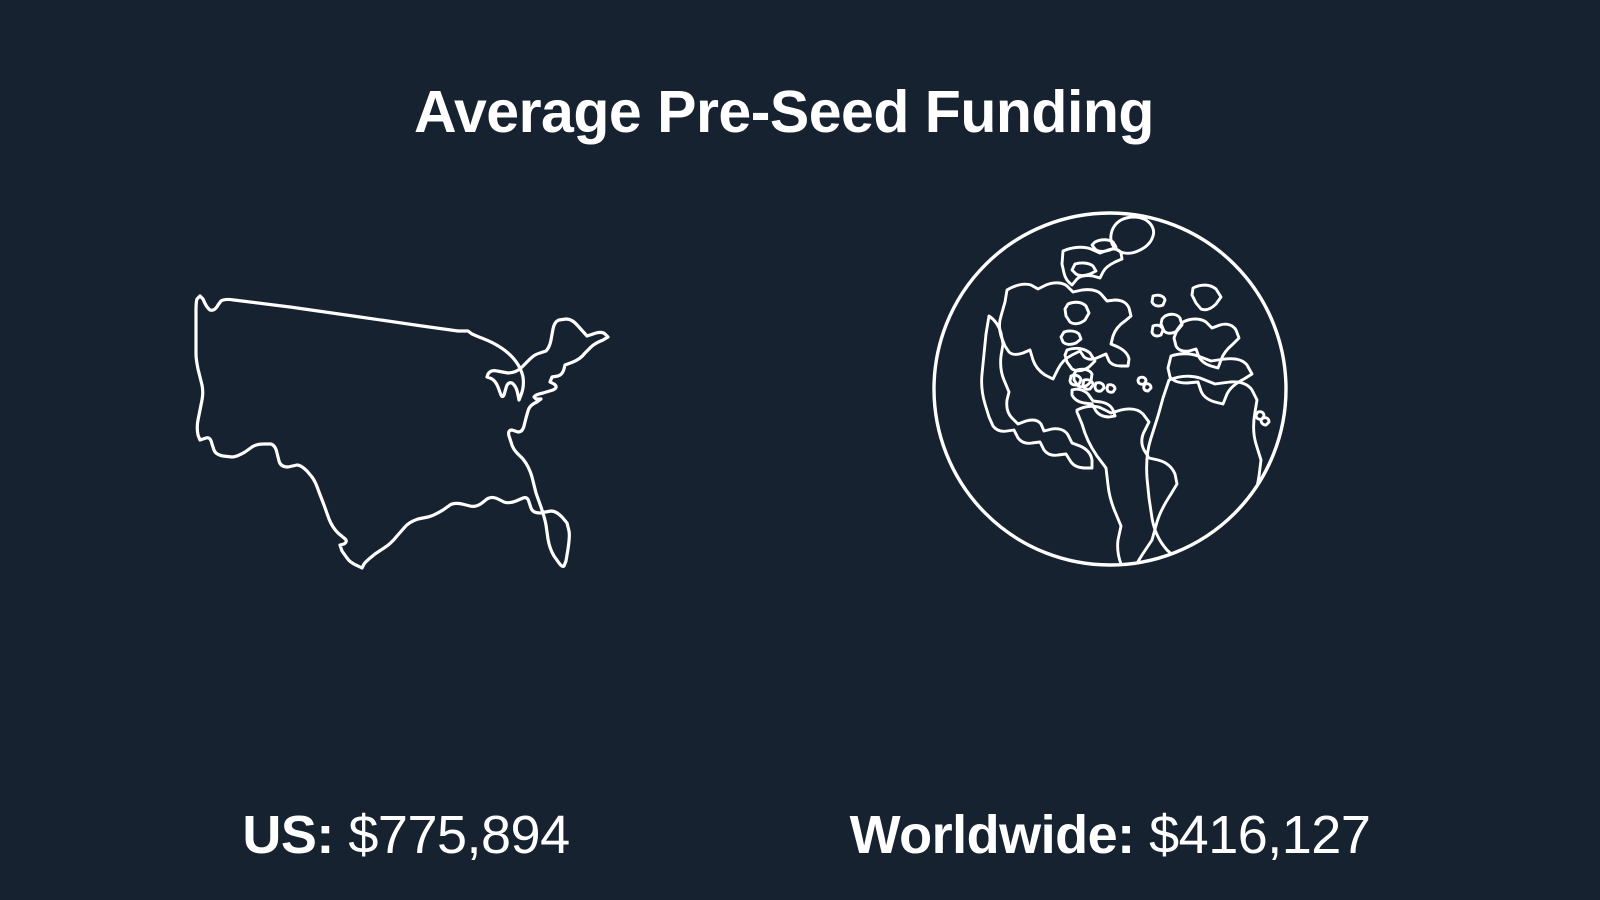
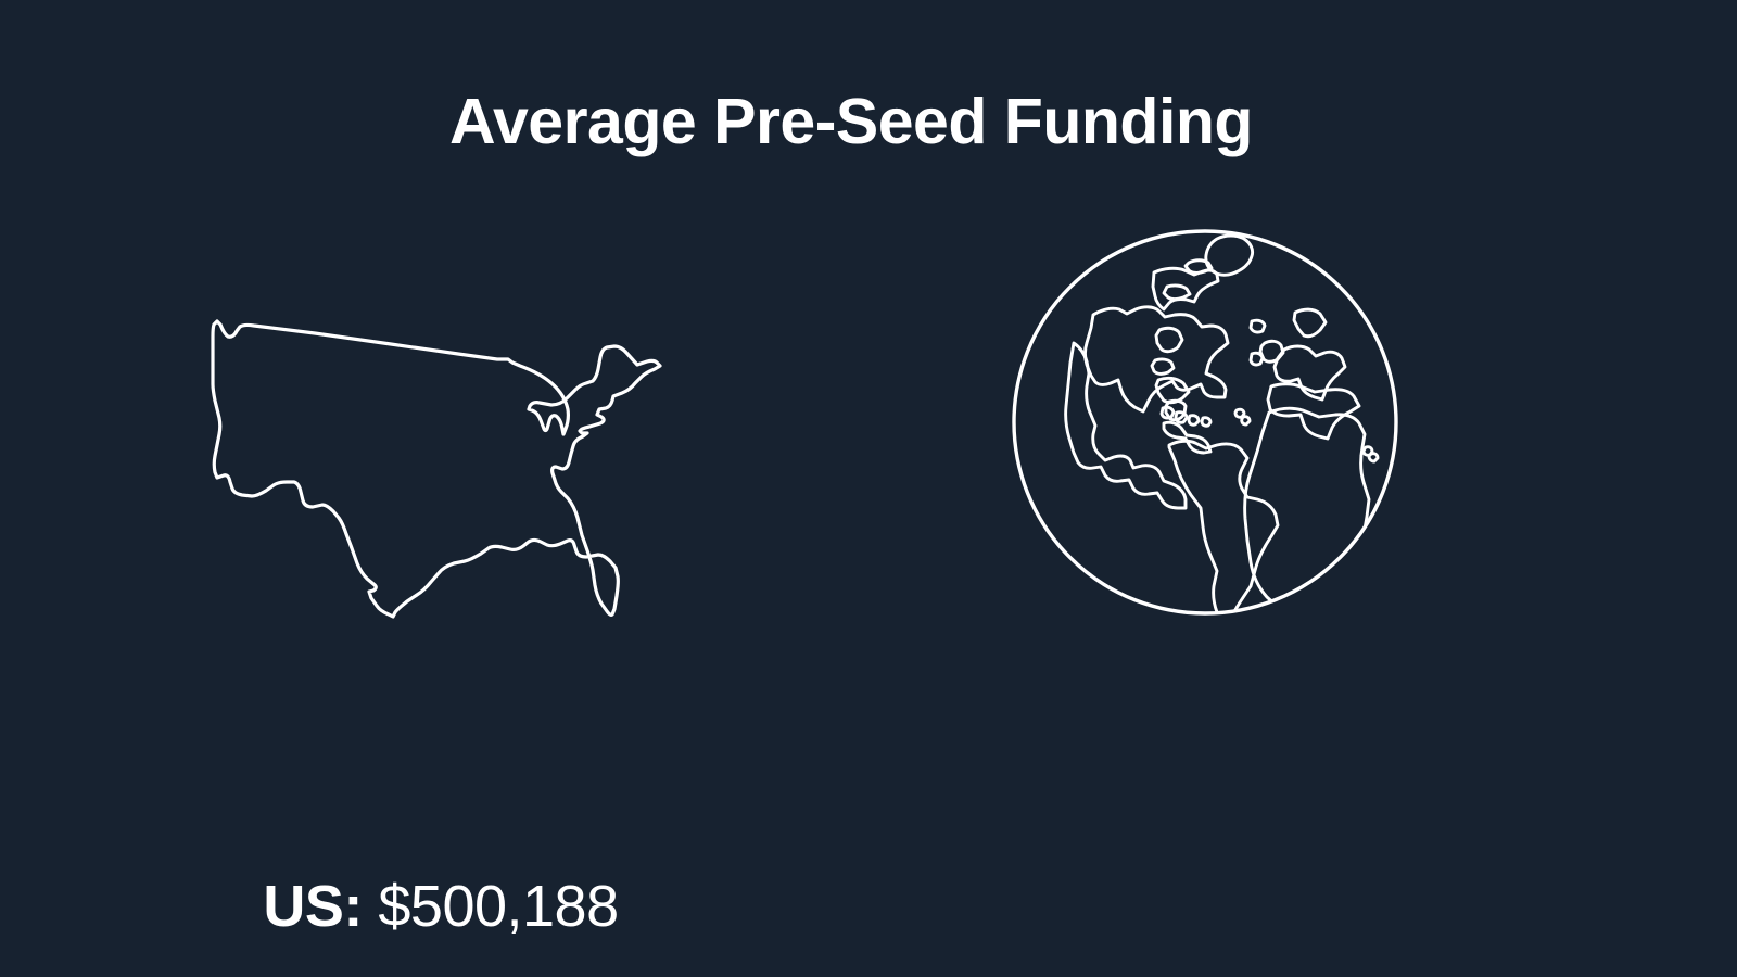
  Average Pre-Seed Funding
- US: $775,894
+ US: $500,188
- Worldwide: $416,127
